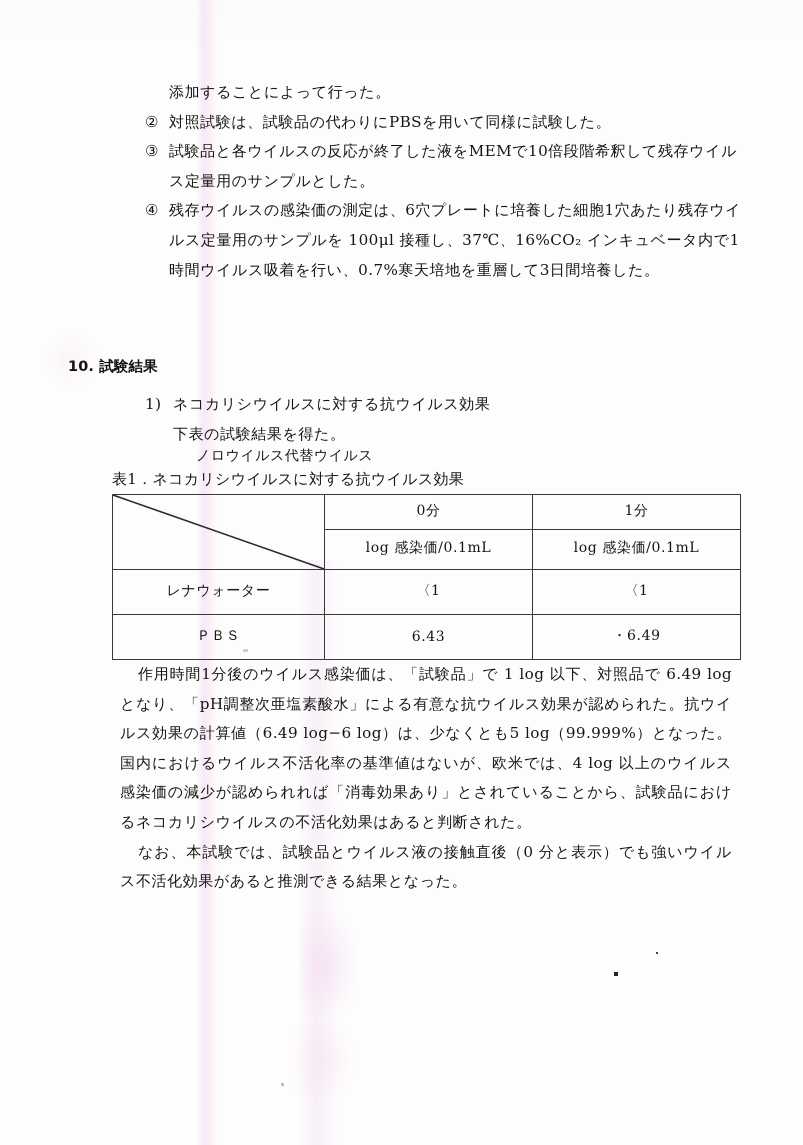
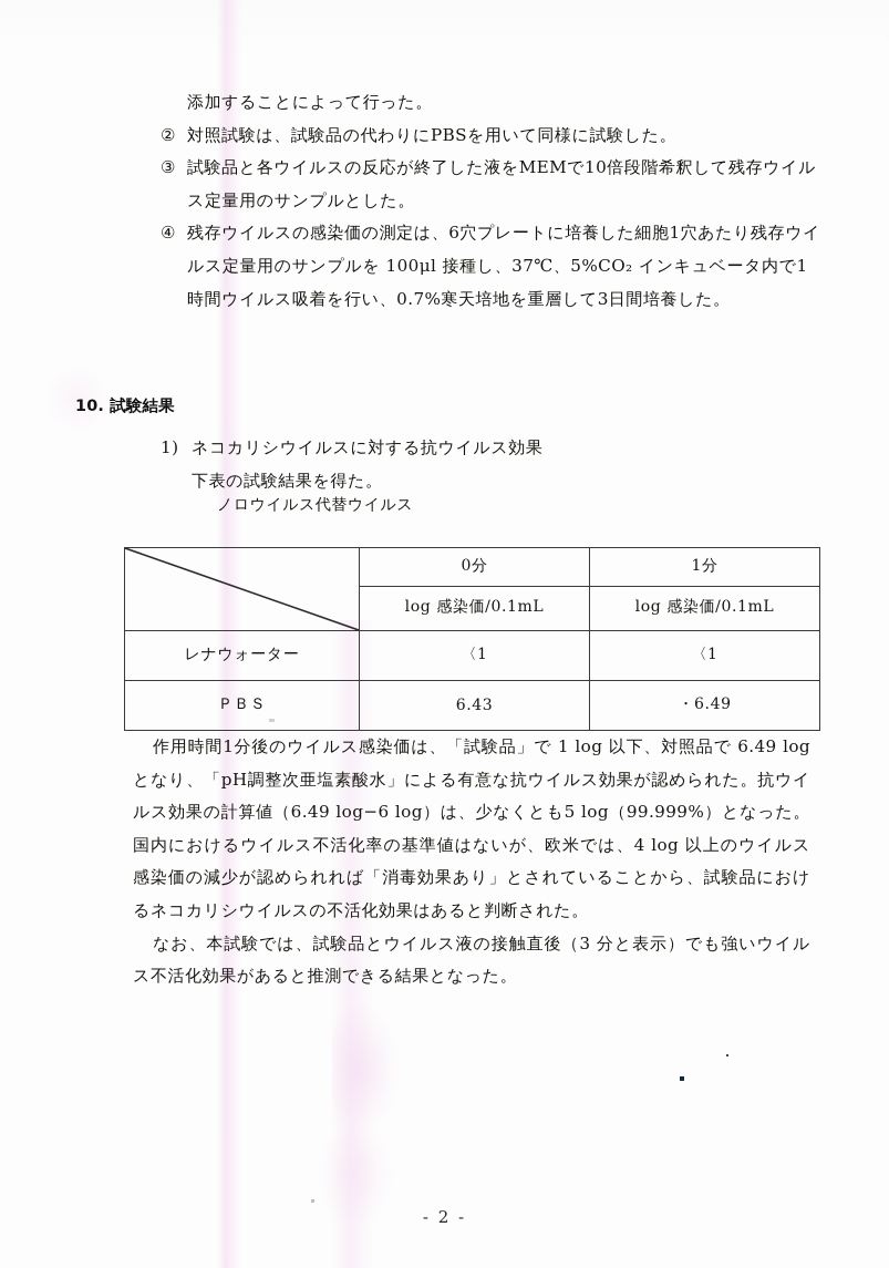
  添加することによって行った。
  ②
  対照試験は、試験品の代わりにPBSを用いて同様に試験した。
  ③
  試験品と各ウイルスの反応が終了した液をMEMで10倍段階希釈して残存ウイルス定量用のサンプルとした。
  ④
- 残存ウイルスの感染価の測定は、6穴プレートに培養した細胞1穴あたり残存ウイルス定量用のサンプルを 100μl 接種し、37℃、16%CO₂ インキュベータ内で1時間ウイルス吸着を行い、0.7%寒天培地を重層して3日間培養した。
+ 残存ウイルスの感染価の測定は、6穴プレートに培養した細胞1穴あたり残存ウイルス定量用のサンプルを 100μl 接種し、37℃、5%CO₂ インキュベータ内で1時間ウイルス吸着を行い、0.7%寒天培地を重層して3日間培養した。
  10. 試験結果
  1)
  ネコカリシウイルスに対する抗ウイルス効果
  下表の試験結果を得た。
  ノロウイルス代替ウイルス
- 表1．ネコカリシウイルスに対する抗ウイルス効果
  	0分	1分
  log 感染価/0.1mL	log 感染価/0.1mL
  レナウォーター	〈1	〈1
  ＰＢＳ	6.43	・6.49
  作用時間1分後のウイルス感染価は、「試験品」で 1 log 以下、対照品で 6.49 log となり、「pH調整次亜塩素酸水」による有意な抗ウイルス効果が認められた。抗ウイルス効果の計算値（6.49 log−6 log）は、少なくとも5 log（99.999%）となった。国内におけるウイルス不活化率の基準値はないが、欧米では、4 log 以上のウイルス感染価の減少が認められれば「消毒効果あり」とされていることから、試験品におけるネコカリシウイルスの不活化効果はあると判断された。
- なお、本試験では、試験品とウイルス液の接触直後（0 分と表示）でも強いウイルス不活化効果があると推測できる結果となった。
+ なお、本試験では、試験品とウイルス液の接触直後（3 分と表示）でも強いウイルス不活化効果があると推測できる結果となった。
+ - 2 -
